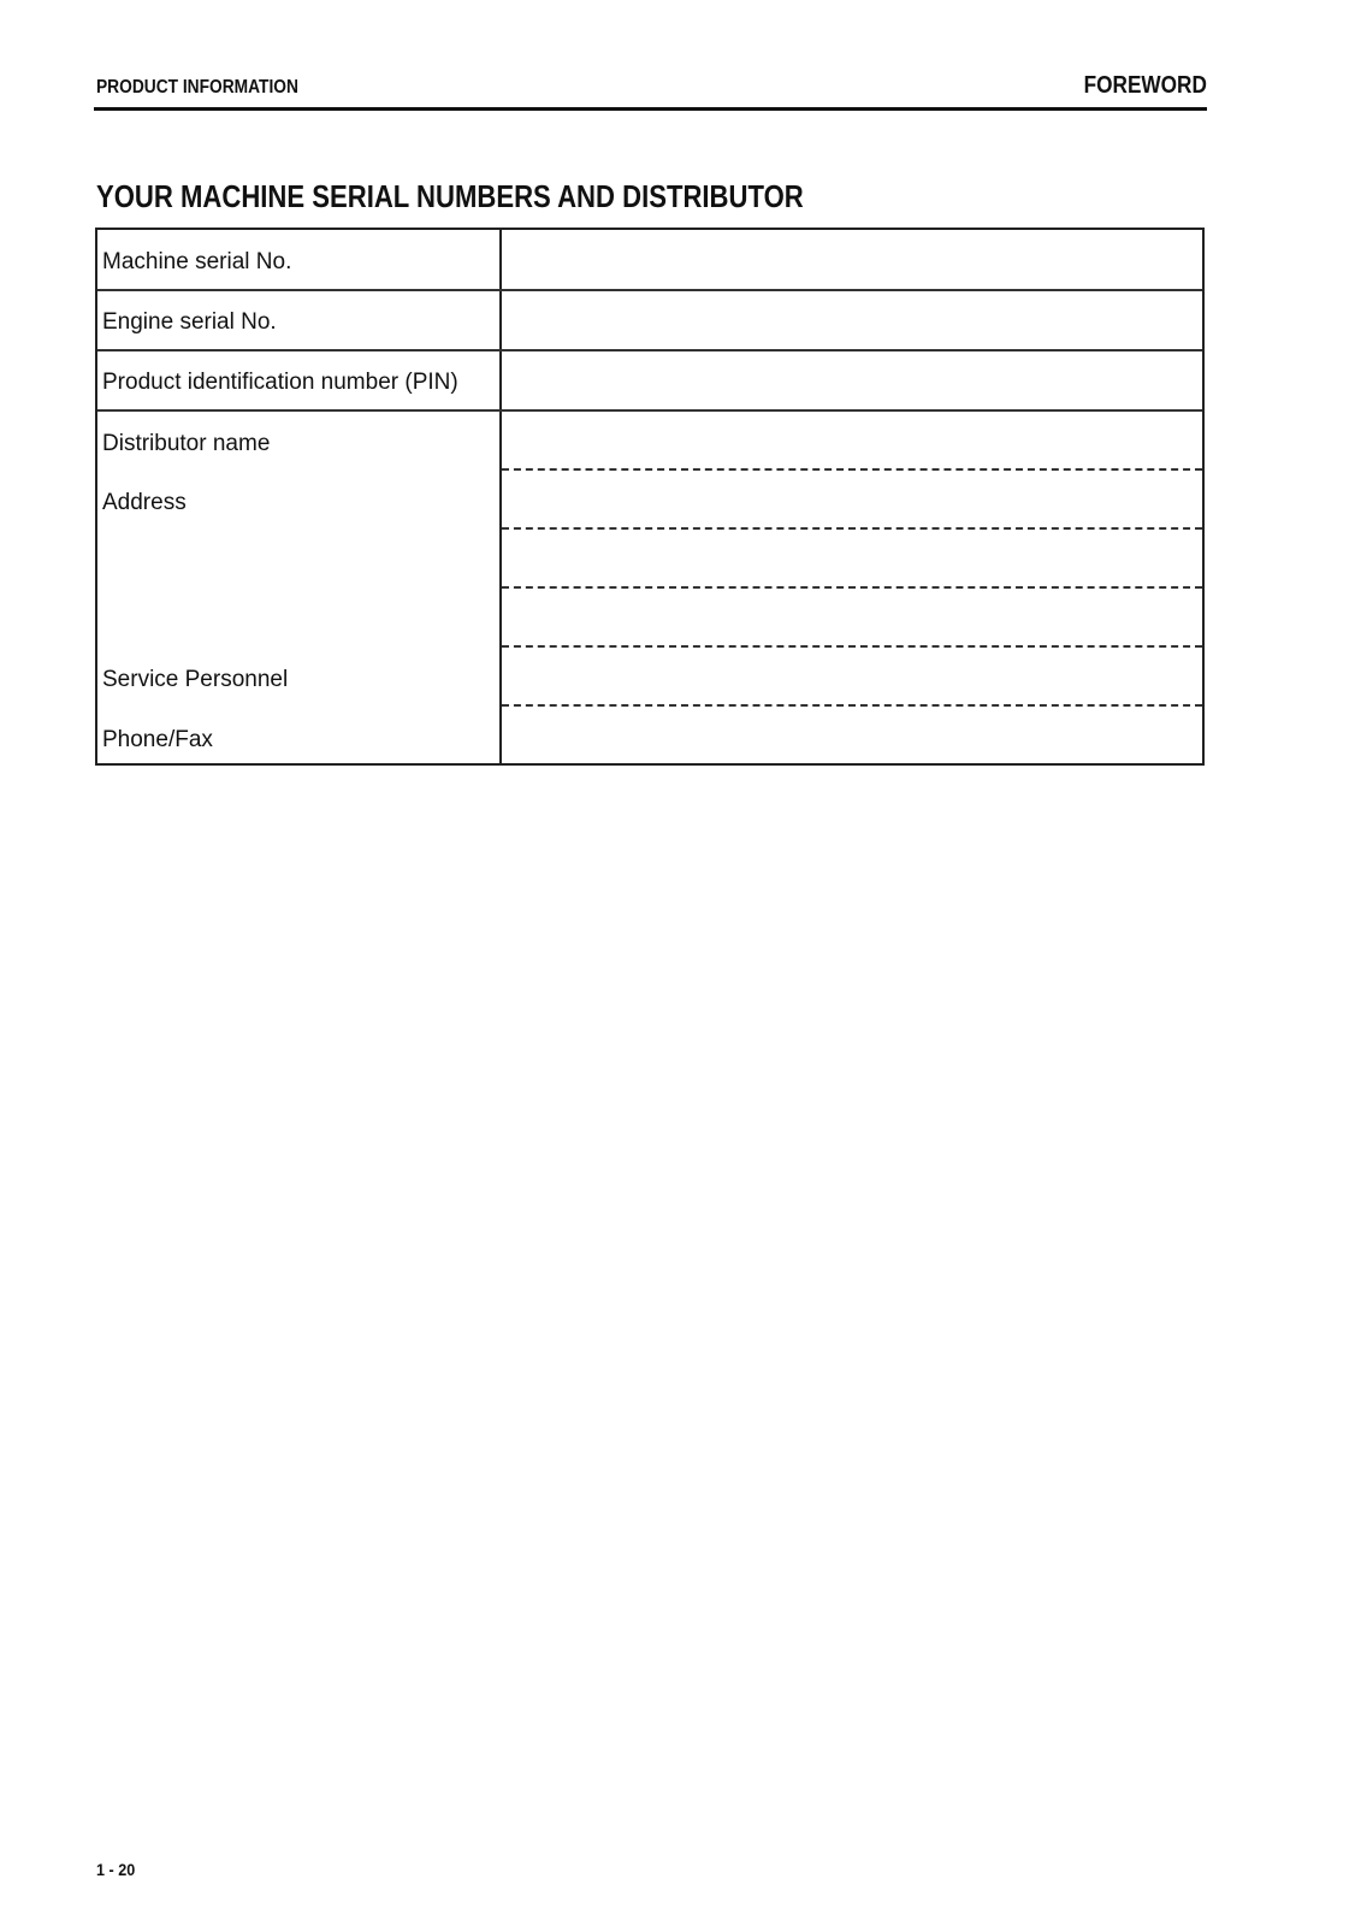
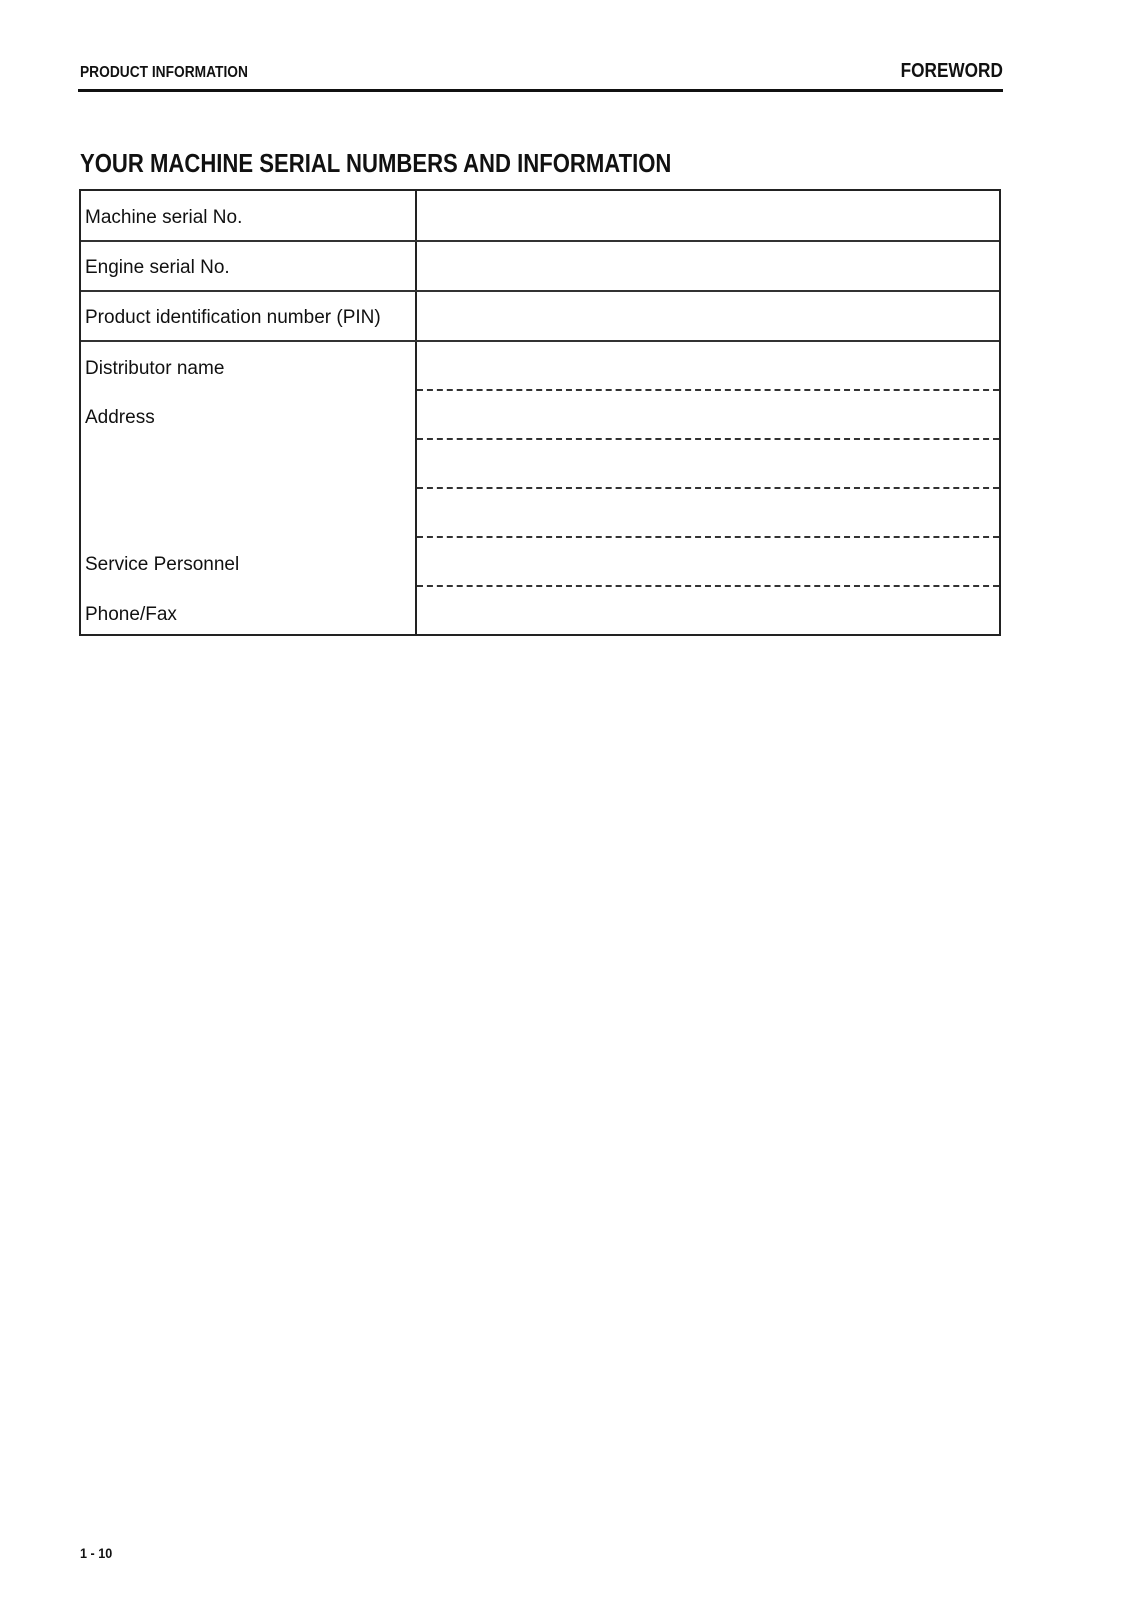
  PRODUCT INFORMATION
  FOREWORD
- YOUR MACHINE SERIAL NUMBERS AND DISTRIBUTOR
+ YOUR MACHINE SERIAL NUMBERS AND INFORMATION
  Machine serial No.
  Engine serial No.
  Product identification number (PIN)
  Distributor name
  Address
  Service Personnel
  Phone/Fax
- 1 - 20
+ 1 - 10
